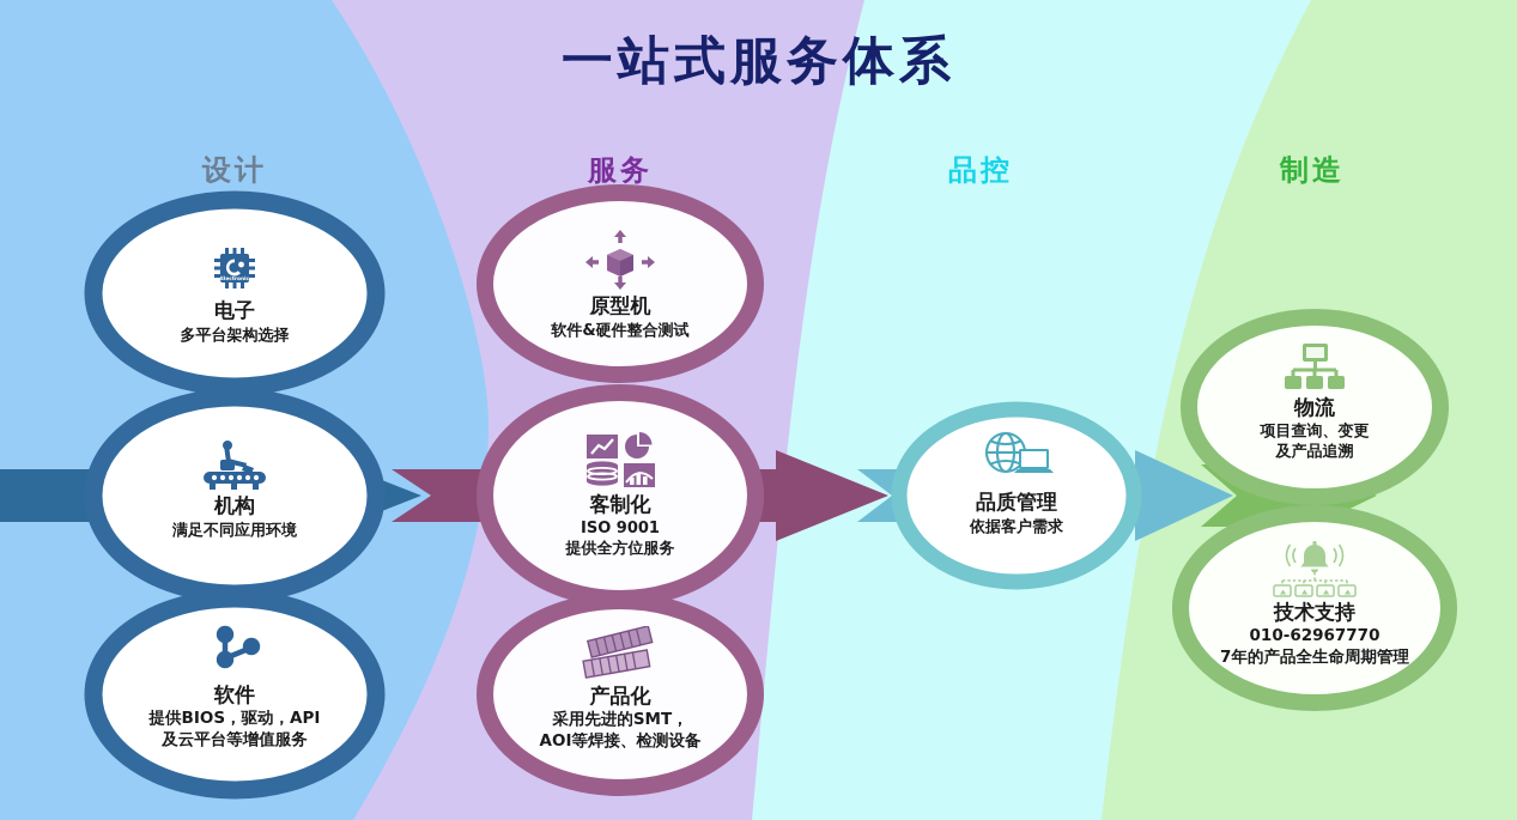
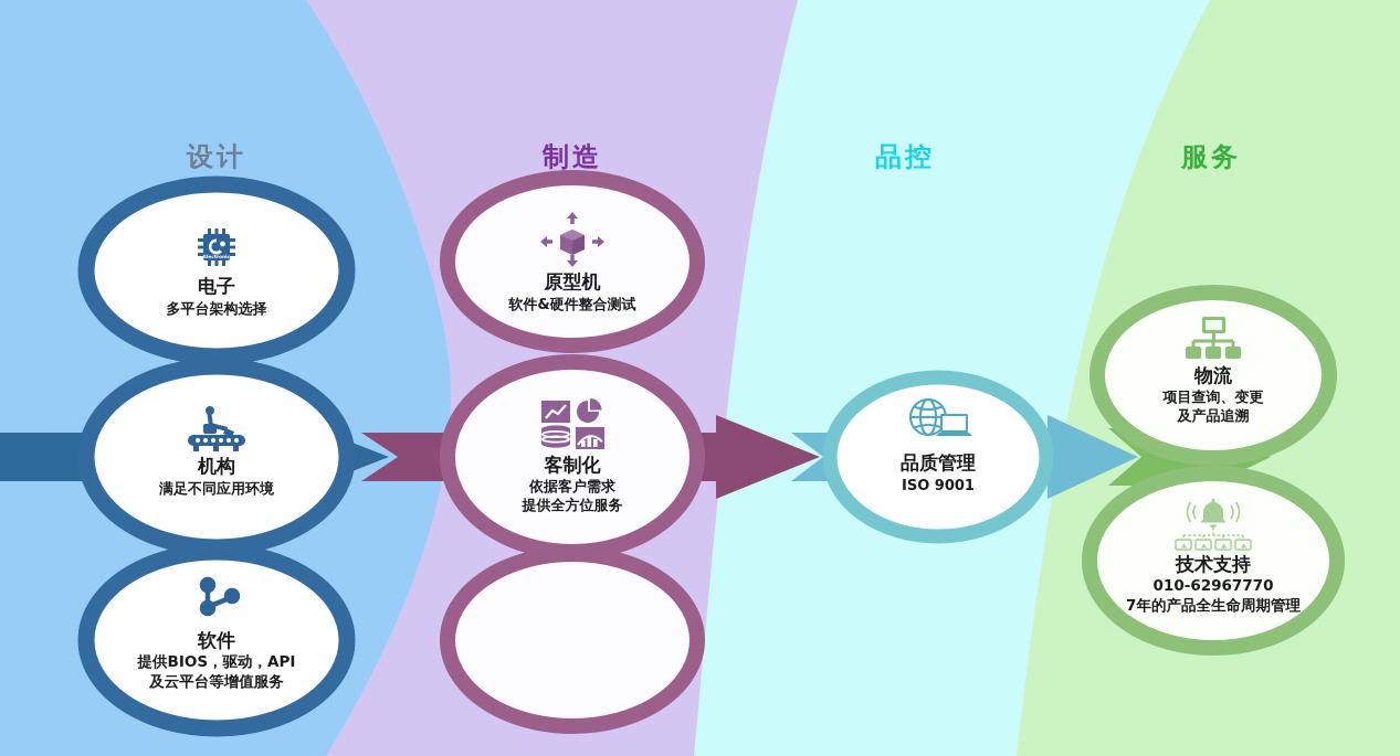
- 一站式服务体系
  设计
- 服务
+ 制造
  品控
- 制造
+ 服务
  电子
  多平台架构选择
  机构
  满足不同应用环境
  软件
  提供BIOS，驱动，API
  及云平台等增值服务
  原型机
  软件&硬件整合测试
  客制化
- ISO 9001
+ 依据客户需求
  提供全方位服务
- 产品化
- 采用先进的SMT，
- AOI等焊接、检测设备
  品质管理
- 依据客户需求
+ ISO 9001
  物流
  项目查询、变更
  及产品追溯
  技术支持
  010-62967770
  7年的产品全生命周期管理
